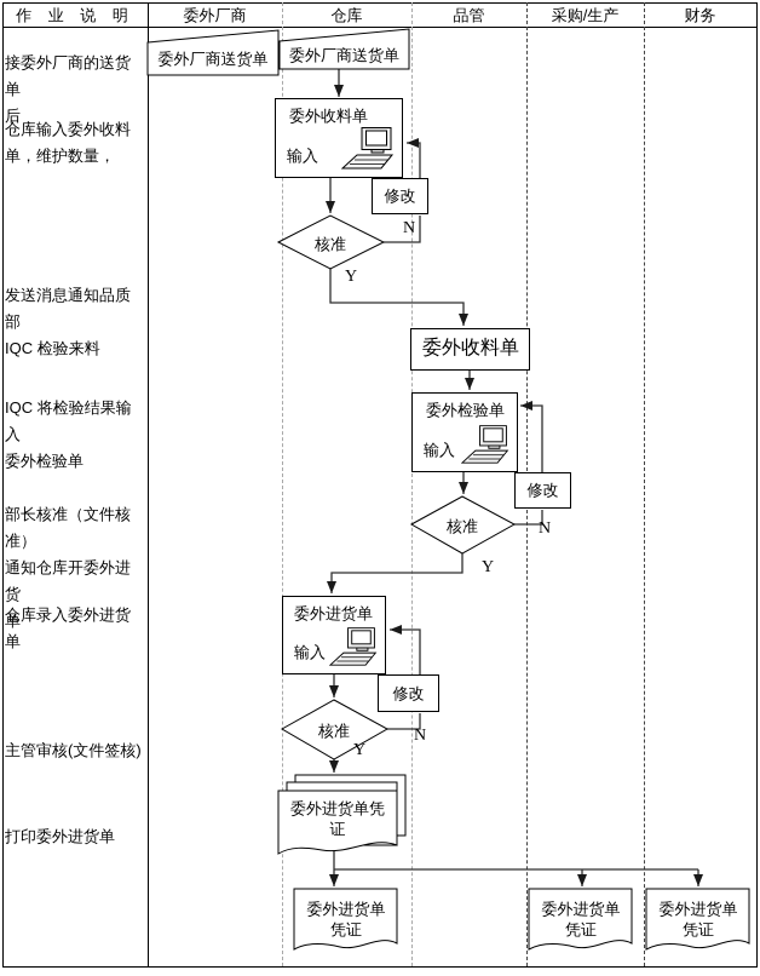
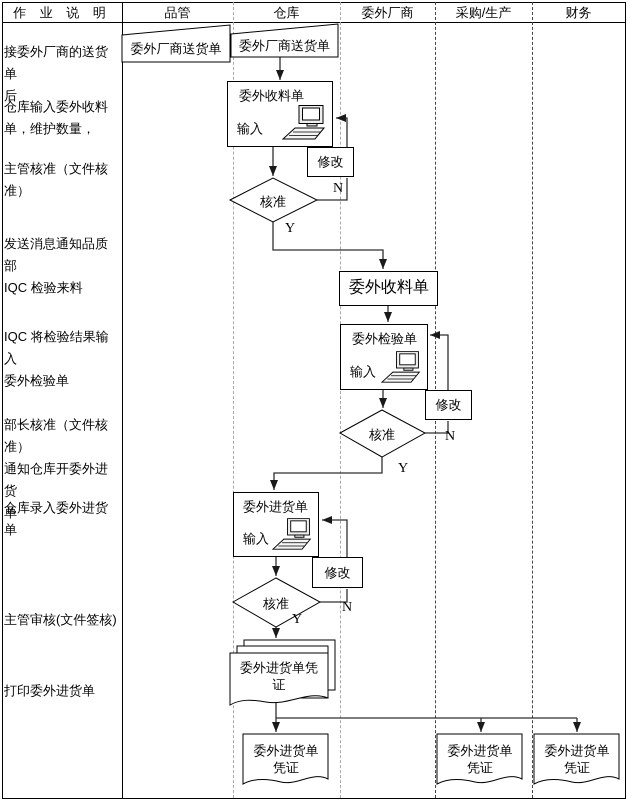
  作 业 说 明
- 委外厂商
+ 品管
  仓库
- 品管
+ 委外厂商
  采购/生产
  财务
  接委外厂商的送货单
  后
  仓库输入委外收料
  单，维护数量，
+ 主管核准（文件核准）
  发送消息通知品质部
  IQC 检验来料
  IQC 将检验结果输入
  委外检验单
  部长核准（文件核准）
  通知仓库开委外进货
  单
  仓库录入委外进货单
  主管审核(文件签核)
  打印委外进货单
  委外厂商送货单
  委外厂商送货单
  委外收料单
  输入
  修改
  核准
  N
  Y
  委外收料单
  委外检验单
  输入
  修改
  核准
  N
  Y
  委外进货单
  输入
  修改
  核准
  N
  Y
  委外进货单凭
  证
  委外进货单
  凭证
  委外进货单
  凭证
  委外进货单
  凭证
